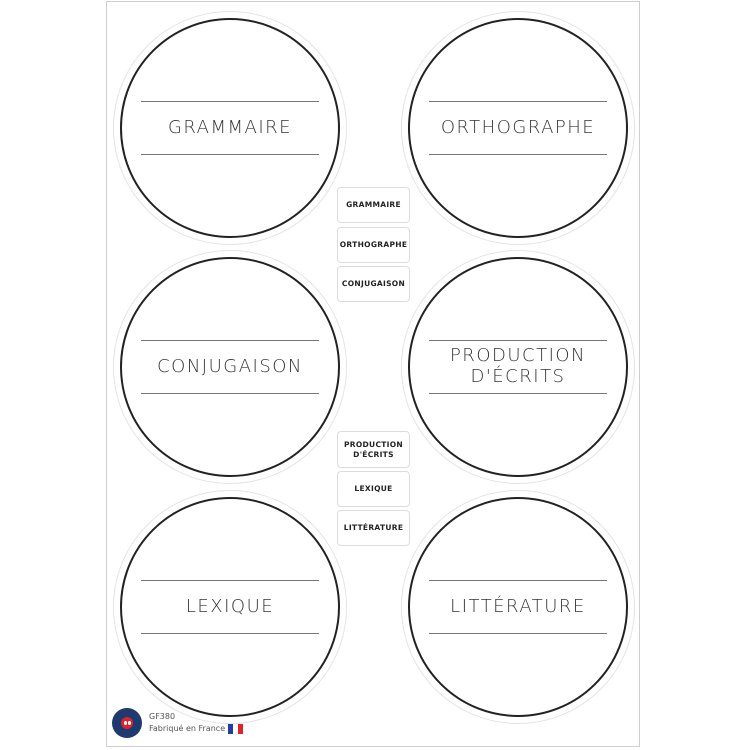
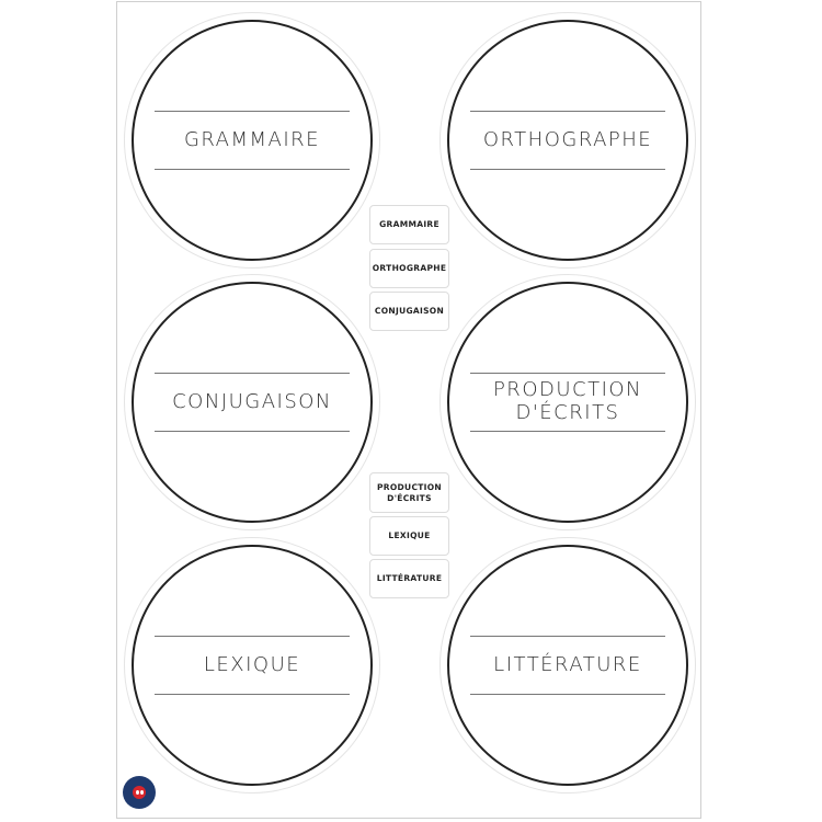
  GRAMMAIRE
  ORTHOGRAPHE
  CONJUGAISON
  PRODUCTION
  D'ÉCRITS
  LEXIQUE
  LITTÉRATURE
  GRAMMAIRE
  ORTHOGRAPHE
  CONJUGAISON
  PRODUCTION
  D'ÉCRITS
  LEXIQUE
  LITTÉRATURE
- GF380
- Fabriqué en France
